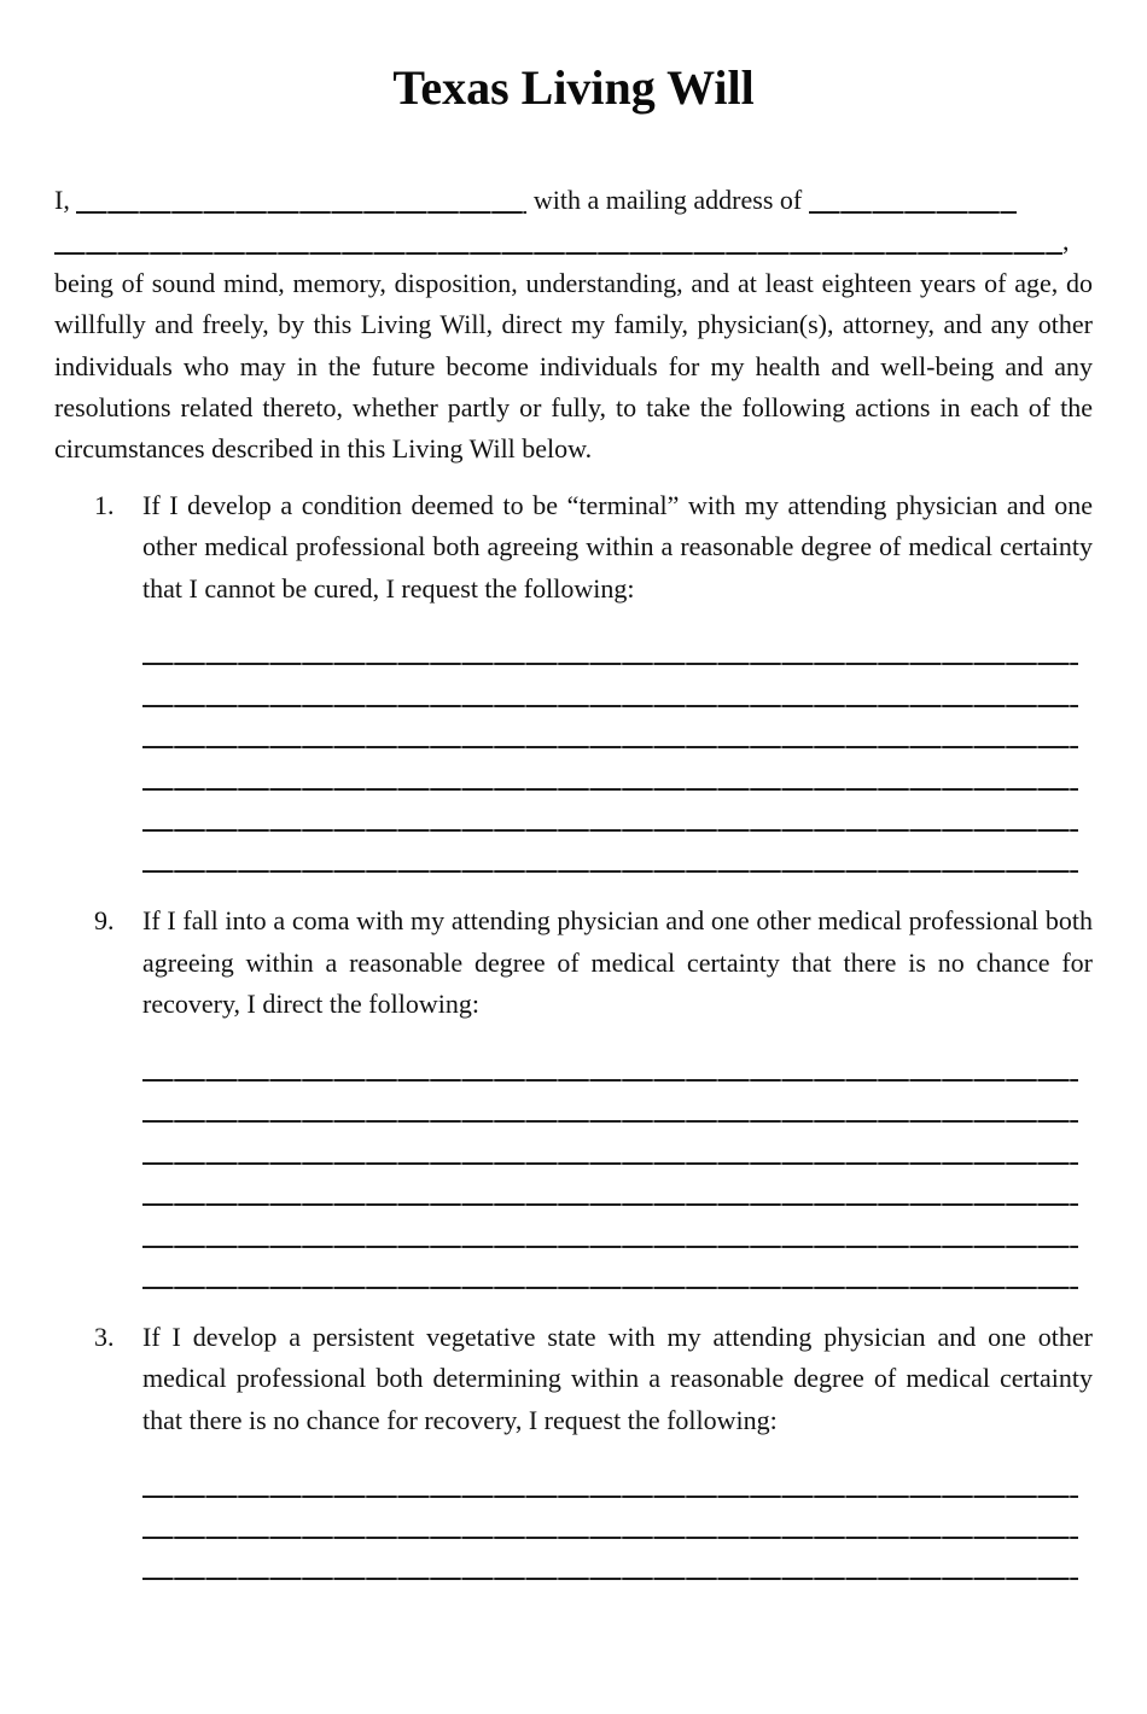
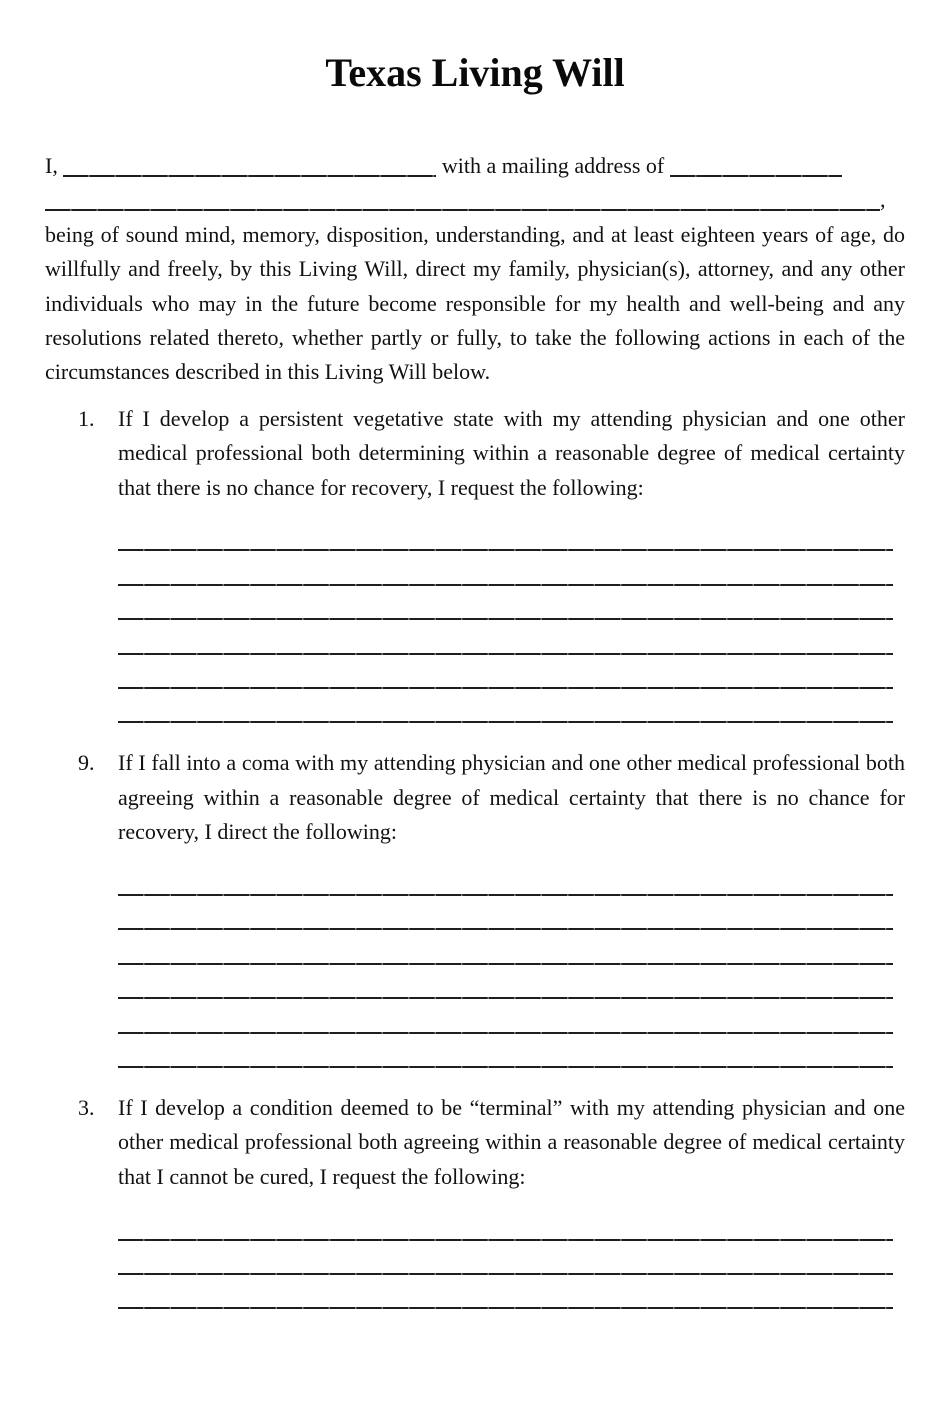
  Texas Living Will
  I, with a mailing address of
  ,
- being of sound mind, memory, disposition, understanding, and at least eighteen years of age, do willfully and freely, by this Living Will, direct my family, physician(s), attorney, and any other individuals who may in the future become individuals for my health and well-being and any resolutions related thereto, whether partly or fully, to take the following actions in each of the circumstances described in this Living Will below.
+ being of sound mind, memory, disposition, understanding, and at least eighteen years of age, do willfully and freely, by this Living Will, direct my family, physician(s), attorney, and any other individuals who may in the future become responsible for my health and well-being and any resolutions related thereto, whether partly or fully, to take the following actions in each of the circumstances described in this Living Will below.
  1.
- If I develop a condition deemed to be “terminal” with my attending physician and one other medical professional both agreeing within a reasonable degree of medical certainty that I cannot be cured, I request the following:
+ If I develop a persistent vegetative state with my attending physician and one other medical professional both determining within a reasonable degree of medical certainty that there is no chance for recovery, I request the following:
  9.
  If I fall into a coma with my attending physician and one other medical professional both agreeing within a reasonable degree of medical certainty that there is no chance for recovery, I direct the following:
  3.
- If I develop a persistent vegetative state with my attending physician and one other medical professional both determining within a reasonable degree of medical certainty that there is no chance for recovery, I request the following:
+ If I develop a condition deemed to be “terminal” with my attending physician and one other medical professional both agreeing within a reasonable degree of medical certainty that I cannot be cured, I request the following:
